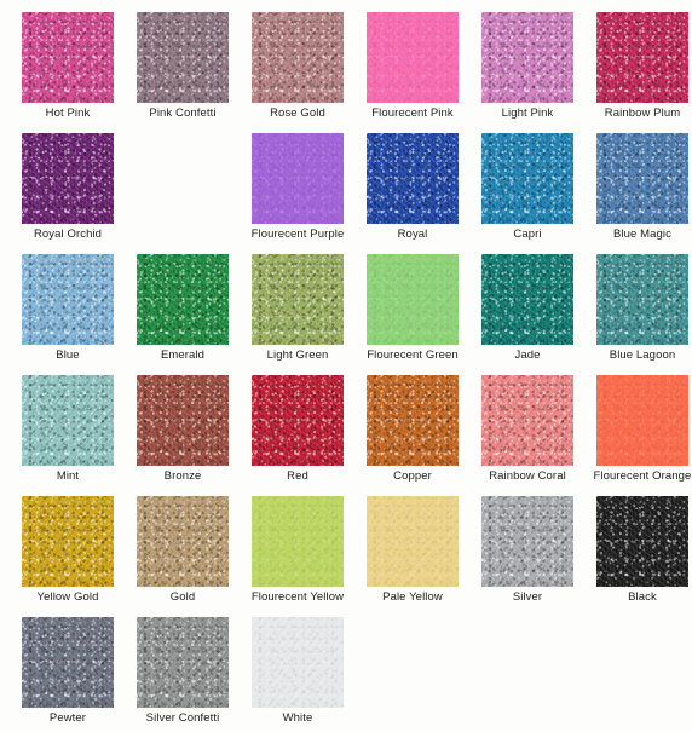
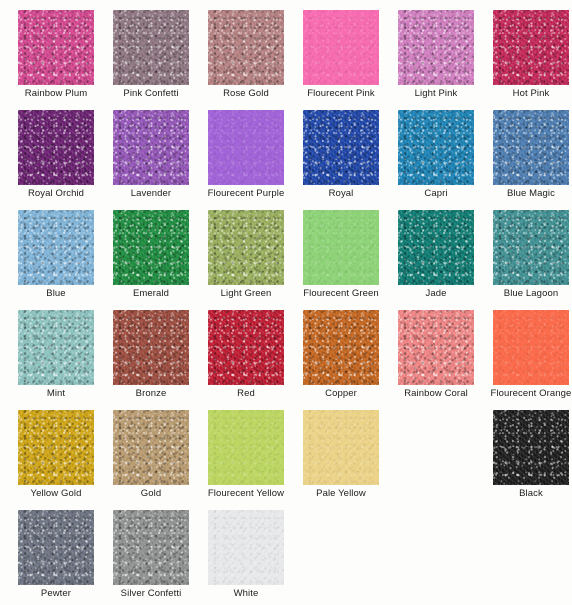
- Hot Pink
+ Rainbow Plum
  Pink Confetti
  Rose Gold
  Flourecent Pink
  Light Pink
- Rainbow Plum
+ Hot Pink
  Royal Orchid
+ Lavender
  Flourecent Purple
  Royal
  Capri
  Blue Magic
  Blue
  Emerald
  Light Green
  Flourecent Green
  Jade
  Blue Lagoon
  Mint
  Bronze
  Red
  Copper
  Rainbow Coral
  Flourecent Orange
  Yellow Gold
  Gold
  Flourecent Yellow
  Pale Yellow
- Silver
  Black
  Pewter
  Silver Confetti
  White
